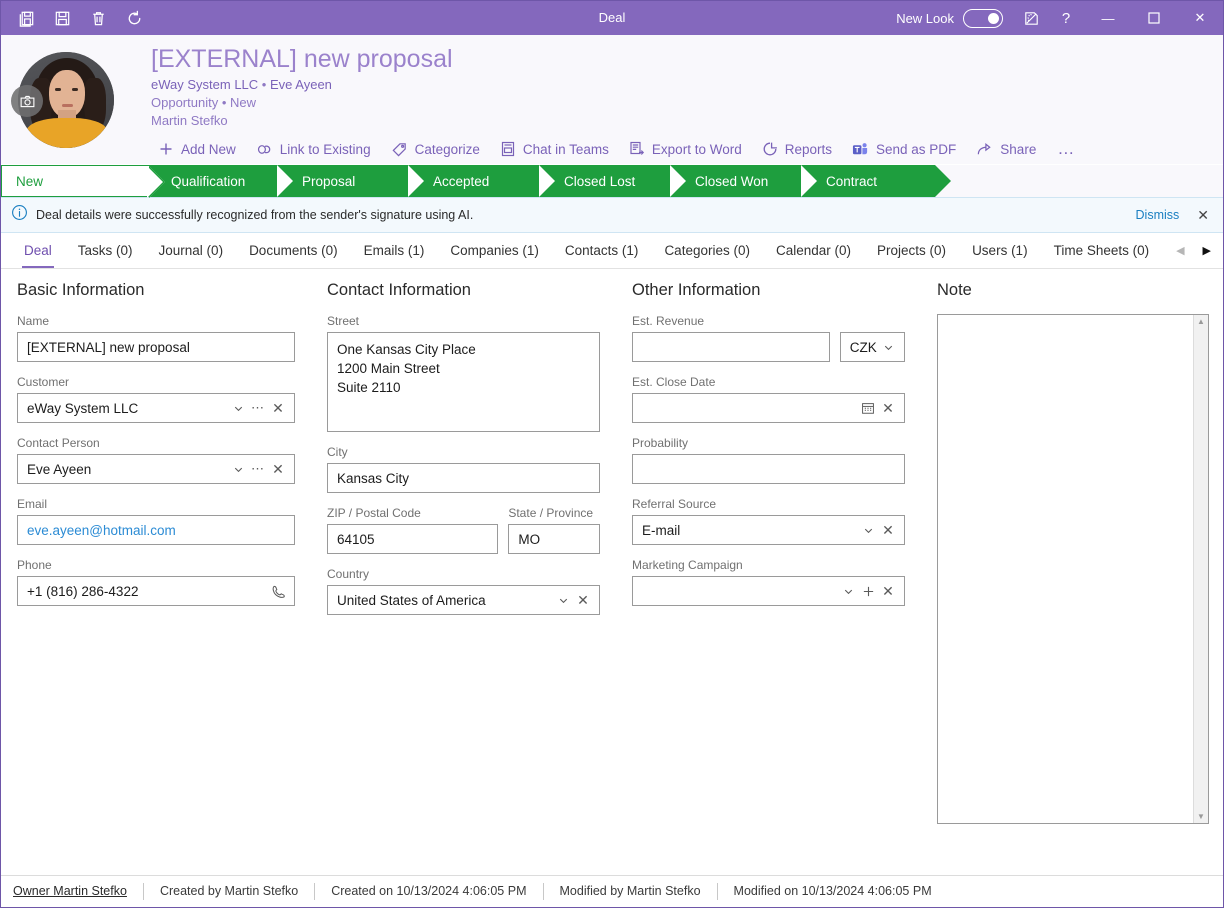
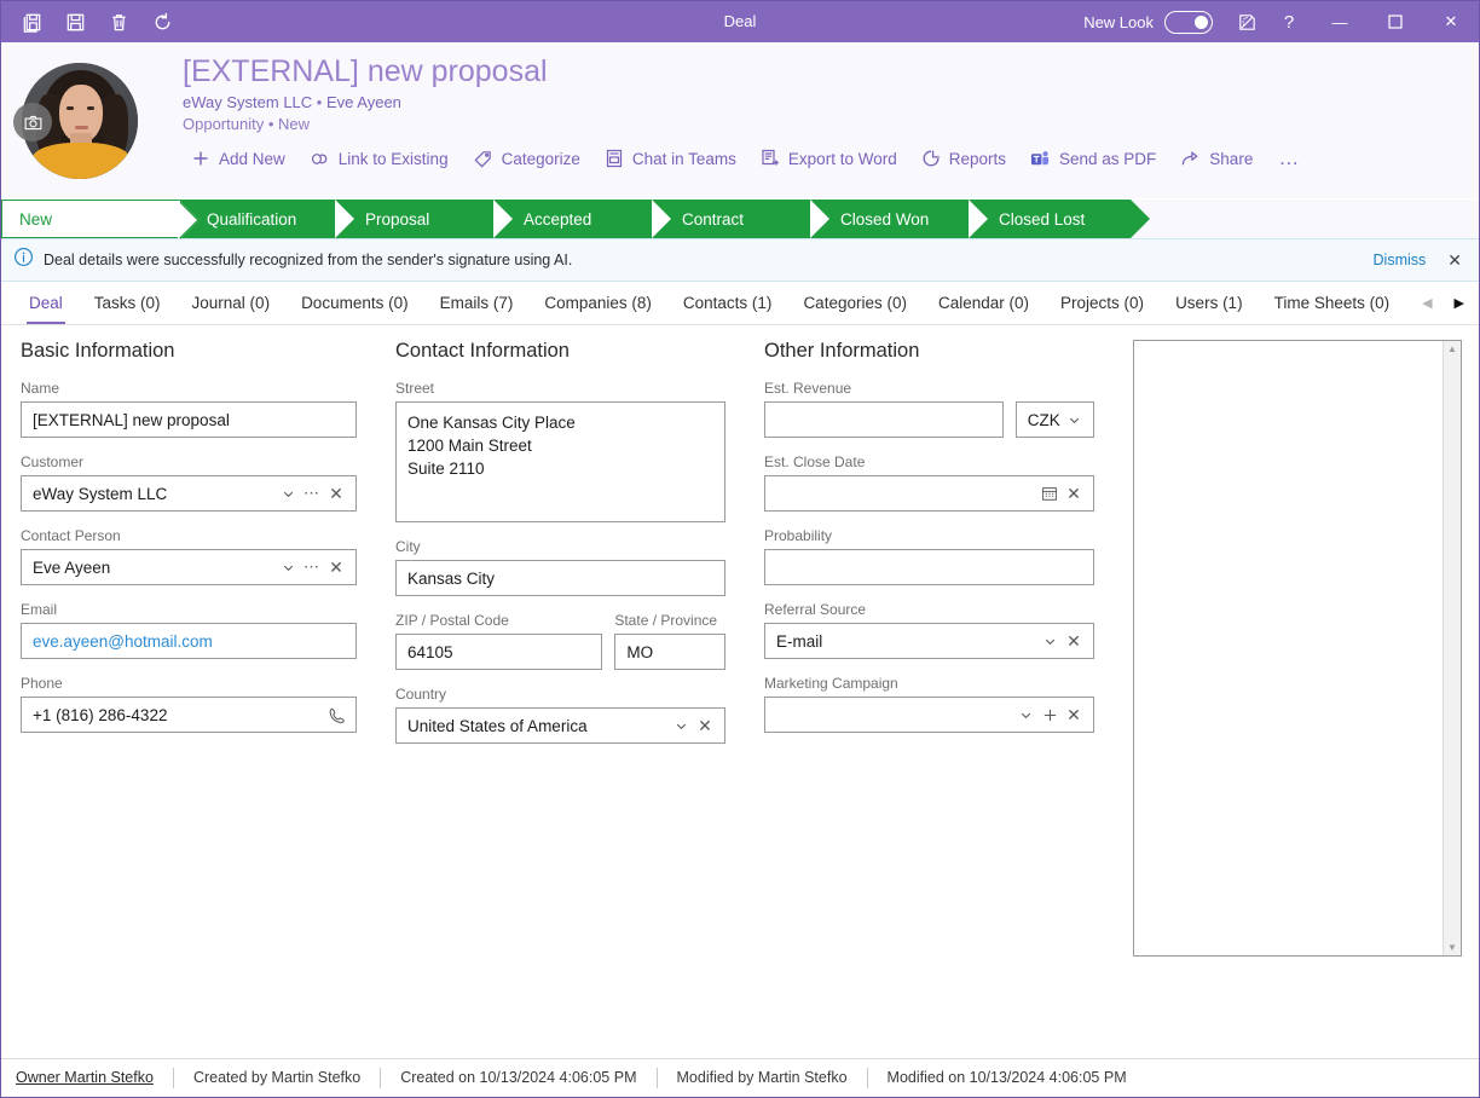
  Deal
  New Look
  ?
  —
  ✕
  [EXTERNAL] new proposal
  eWay System LLC • Eve Ayeen
  Opportunity • New
- Martin Stefko
  Add New
  Link to Existing
  Categorize
  Chat in Teams
  Export to Word
  Reports
  Send as PDF
  Share
  …
  New
  Qualification
  Proposal
  Accepted
- Closed Lost
+ Contract
  Closed Won
- Contract
+ Closed Lost
  Deal details were successfully recognized from the sender's signature using AI.
  Dismiss
  ✕
  Deal
  Tasks (0)
  Journal (0)
  Documents (0)
- Emails (1)
+ Emails (7)
- Companies (1)
+ Companies (8)
  Contacts (1)
  Categories (0)
  Calendar (0)
  Projects (0)
  Users (1)
  Time Sheets (0)
  ◀
  ▶
  Basic Information
  Name
  [EXTERNAL] new proposal
  Customer
  eWay System LLC
  ⋯
  ✕
  Contact Person
  Eve Ayeen
  ⋯
  ✕
  Email
  eve.ayeen@hotmail.com
  Phone
  +1 (816) 286-4322
  Contact Information
  Street
  One Kansas City Place
  1200 Main Street
  Suite 2110
  City
  Kansas City
  ZIP / Postal Code
  64105
  State / Province
  MO
  Country
  United States of America
  ✕
  Other Information
  Est. Revenue
  CZK
  Est. Close Date
  ✕
  Probability
  Referral Source
  E-mail
  ✕
  Marketing Campaign
  ✕
- Note
  ▲
  ▼
  Owner Martin Stefko
  Created by Martin Stefko
  Created on 10/13/2024 4:06:05 PM
  Modified by Martin Stefko
  Modified on 10/13/2024 4:06:05 PM
